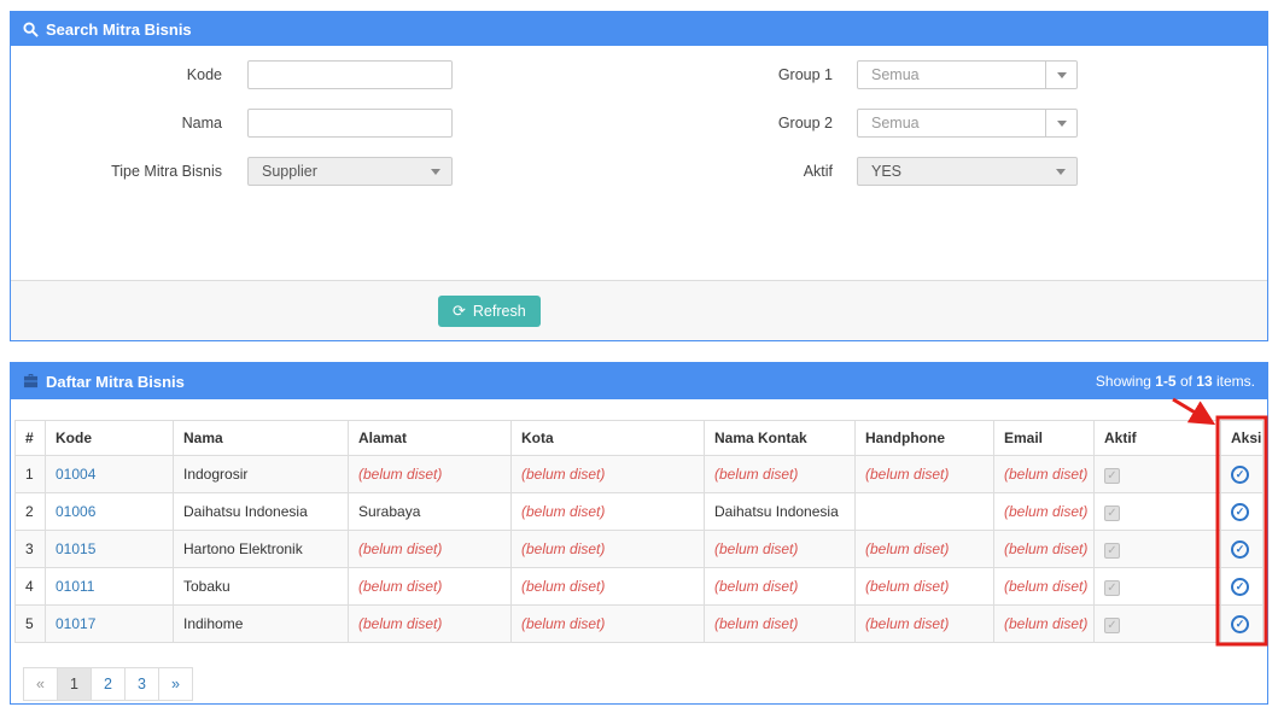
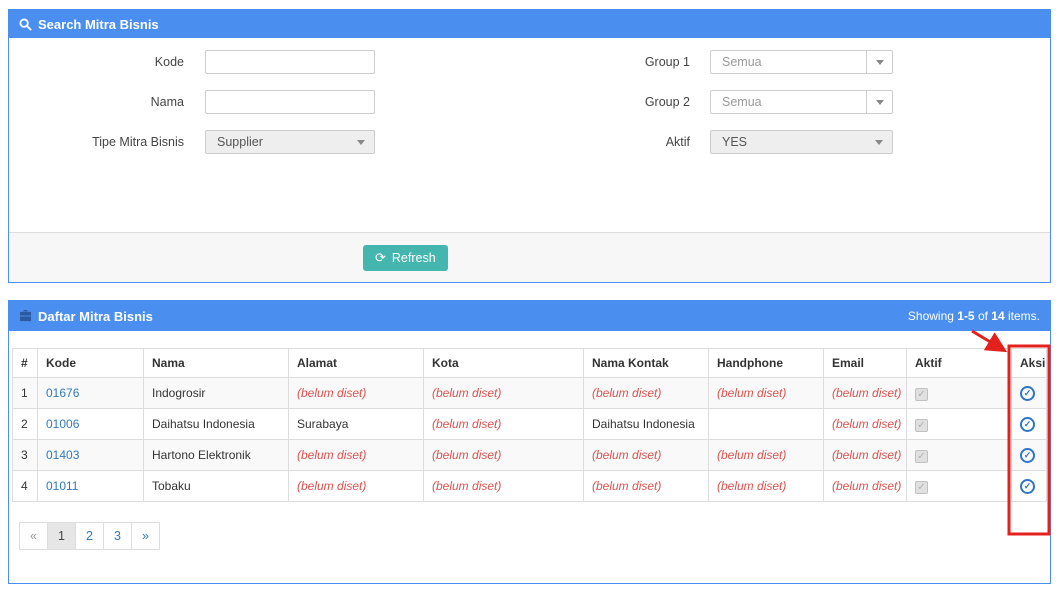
  Search Mitra Bisnis
  Kode
  Nama
  Tipe Mitra Bisnis
  Supplier
  Group 1
  Semua
  Group 2
  Semua
  Aktif
  YES
  ⟳
  Refresh
  Daftar Mitra Bisnis
- Showing 1-5 of 13 items.
+ Showing 1-5 of 14 items.
  #	Kode	Nama	Alamat	Kota	Nama Kontak	Handphone	Email	Aktif	Aksi
- 1	01004	Indogrosir	(belum diset)	(belum diset)	(belum diset)	(belum diset)	(belum diset)	✓	✓
+ 1	01676	Indogrosir	(belum diset)	(belum diset)	(belum diset)	(belum diset)	(belum diset)	✓	✓
  2	01006	Daihatsu Indonesia	Surabaya	(belum diset)	Daihatsu Indonesia		(belum diset)	✓	✓
- 3	01015	Hartono Elektronik	(belum diset)	(belum diset)	(belum diset)	(belum diset)	(belum diset)	✓	✓
+ 3	01403	Hartono Elektronik	(belum diset)	(belum diset)	(belum diset)	(belum diset)	(belum diset)	✓	✓
  4	01011	Tobaku	(belum diset)	(belum diset)	(belum diset)	(belum diset)	(belum diset)	✓	✓
- 5	01017	Indihome	(belum diset)	(belum diset)	(belum diset)	(belum diset)	(belum diset)	✓	✓
  «
  1
  2
  3
  »
